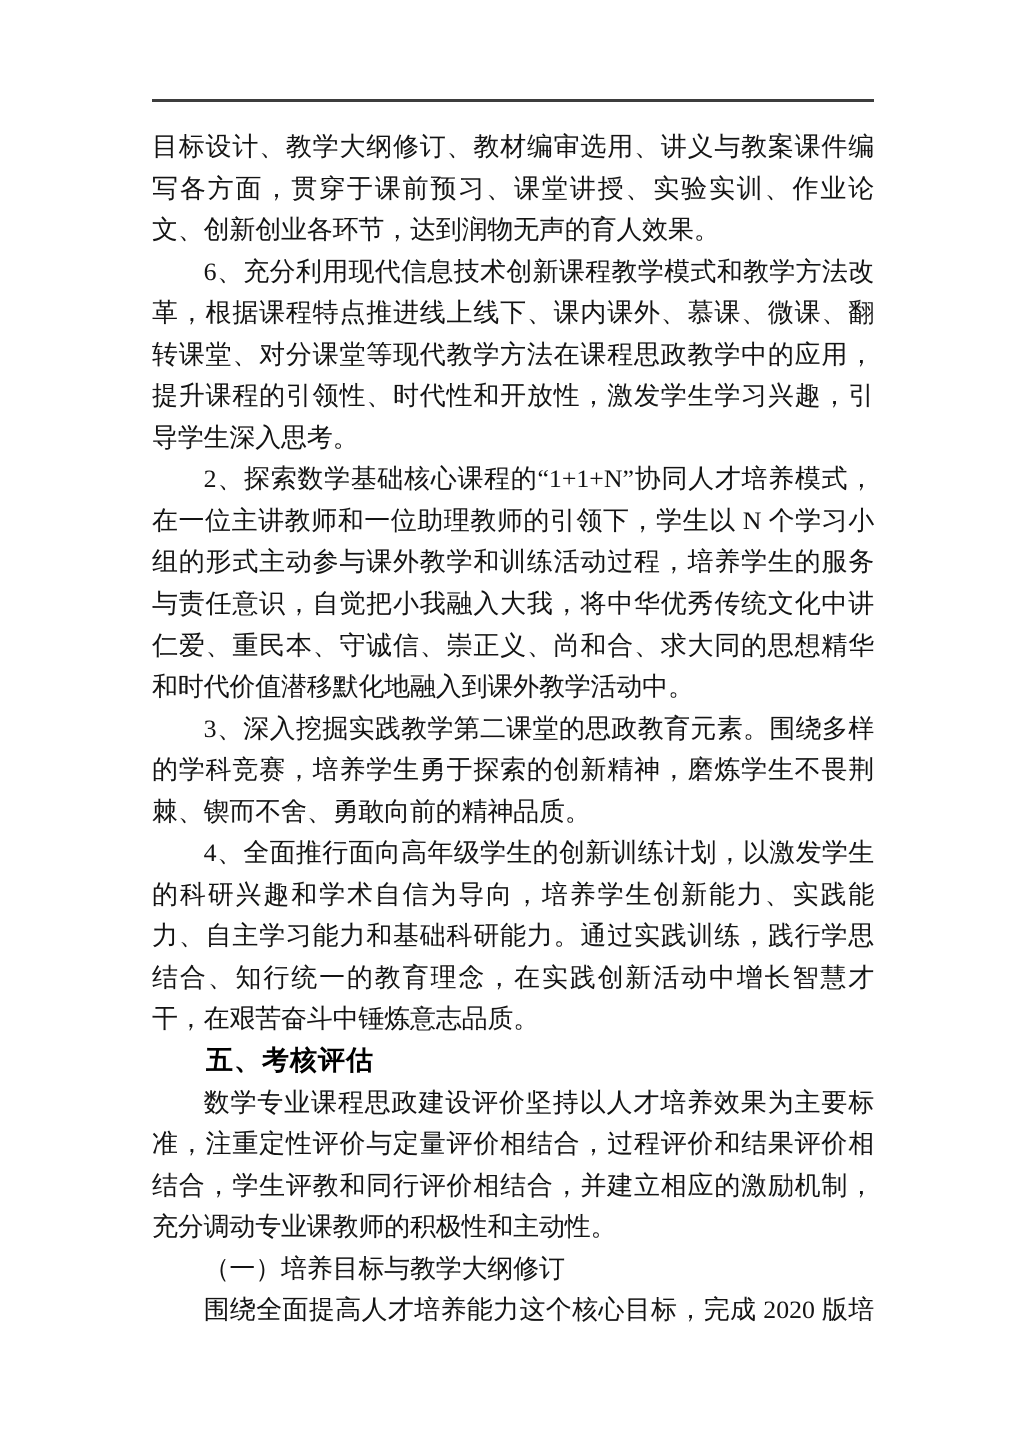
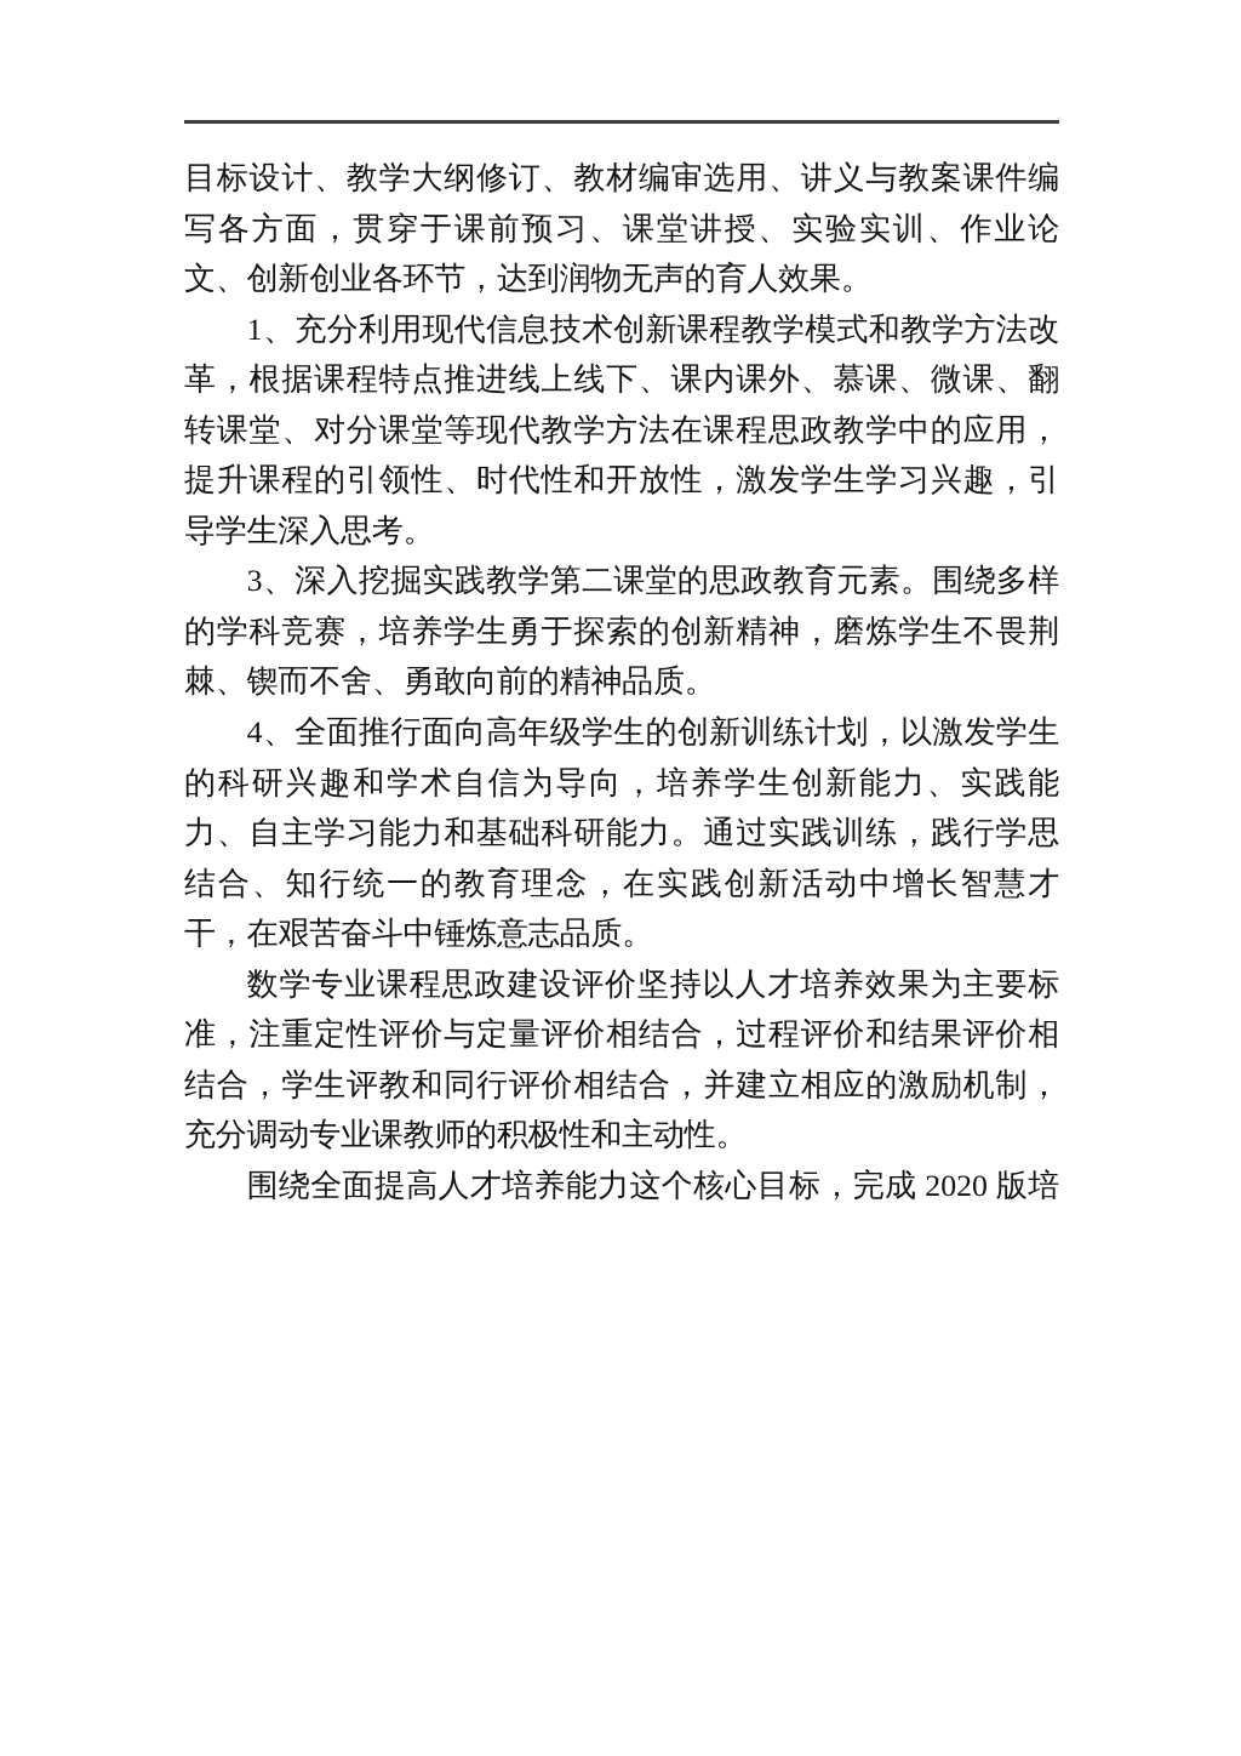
  目标设计、教学大纲修订、教材编审选用、讲义与教案课件编写各方面，贯穿于课前预习、课堂讲授、实验实训、作业论文、创新创业各环节，达到润物无声的育人效果。
- 6、充分利用现代信息技术创新课程教学模式和教学方法改革，根据课程特点推进线上线下、课内课外、慕课、微课、翻转课堂、对分课堂等现代教学方法在课程思政教学中的应用，提升课程的引领性、时代性和开放性，激发学生学习兴趣，引导学生深入思考。
+ 1、充分利用现代信息技术创新课程教学模式和教学方法改革，根据课程特点推进线上线下、课内课外、慕课、微课、翻转课堂、对分课堂等现代教学方法在课程思政教学中的应用，提升课程的引领性、时代性和开放性，激发学生学习兴趣，引导学生深入思考。
- 2、探索数学基础核心课程的“1+1+N”协同人才培养模式，在一位主讲教师和一位助理教师的引领下，学生以 N 个学习小组的形式主动参与课外教学和训练活动过程，培养学生的服务与责任意识，自觉把小我融入大我，将中华优秀传统文化中讲仁爱、重民本、守诚信、崇正义、尚和合、求大同的思想精华和时代价值潜移默化地融入到课外教学活动中。
  3、深入挖掘实践教学第二课堂的思政教育元素。围绕多样的学科竞赛，培养学生勇于探索的创新精神，磨炼学生不畏荆棘、锲而不舍、勇敢向前的精神品质。
  4、全面推行面向高年级学生的创新训练计划，以激发学生的科研兴趣和学术自信为导向，培养学生创新能力、实践能力、自主学习能力和基础科研能力。通过实践训练，践行学思结合、知行统一的教育理念，在实践创新活动中增长智慧才干，在艰苦奋斗中锤炼意志品质。
- 五、考核评估
  数学专业课程思政建设评价坚持以人才培养效果为主要标准，注重定性评价与定量评价相结合，过程评价和结果评价相结合，学生评教和同行评价相结合，并建立相应的激励机制，充分调动专业课教师的积极性和主动性。
- （一）培养目标与教学大纲修订
  围绕全面提高人才培养能力这个核心目标，完成 2020 版培
